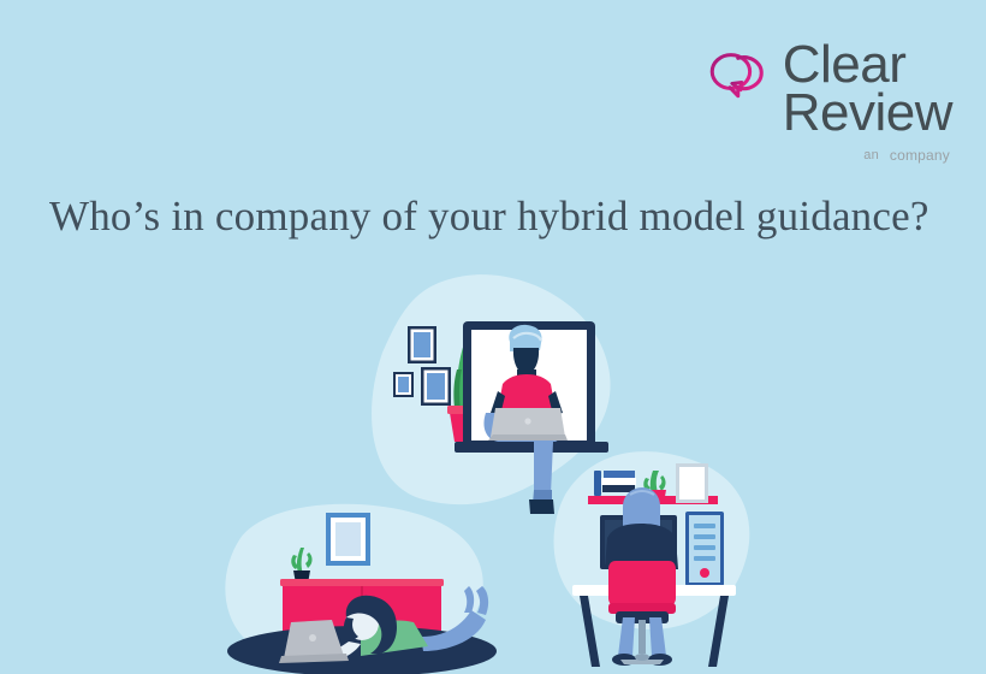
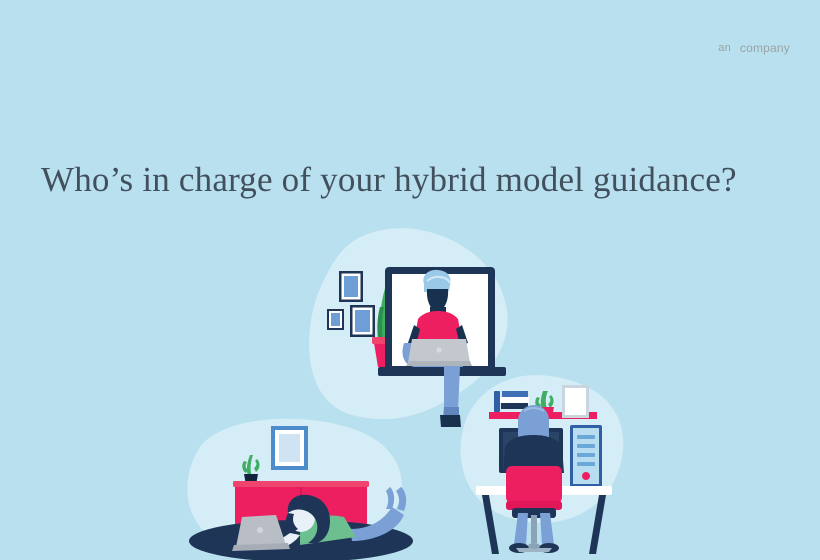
- Clear
- Review
  an
  company
- Who’s in company of your hybrid model guidance?
+ Who’s in charge of your hybrid model guidance?
